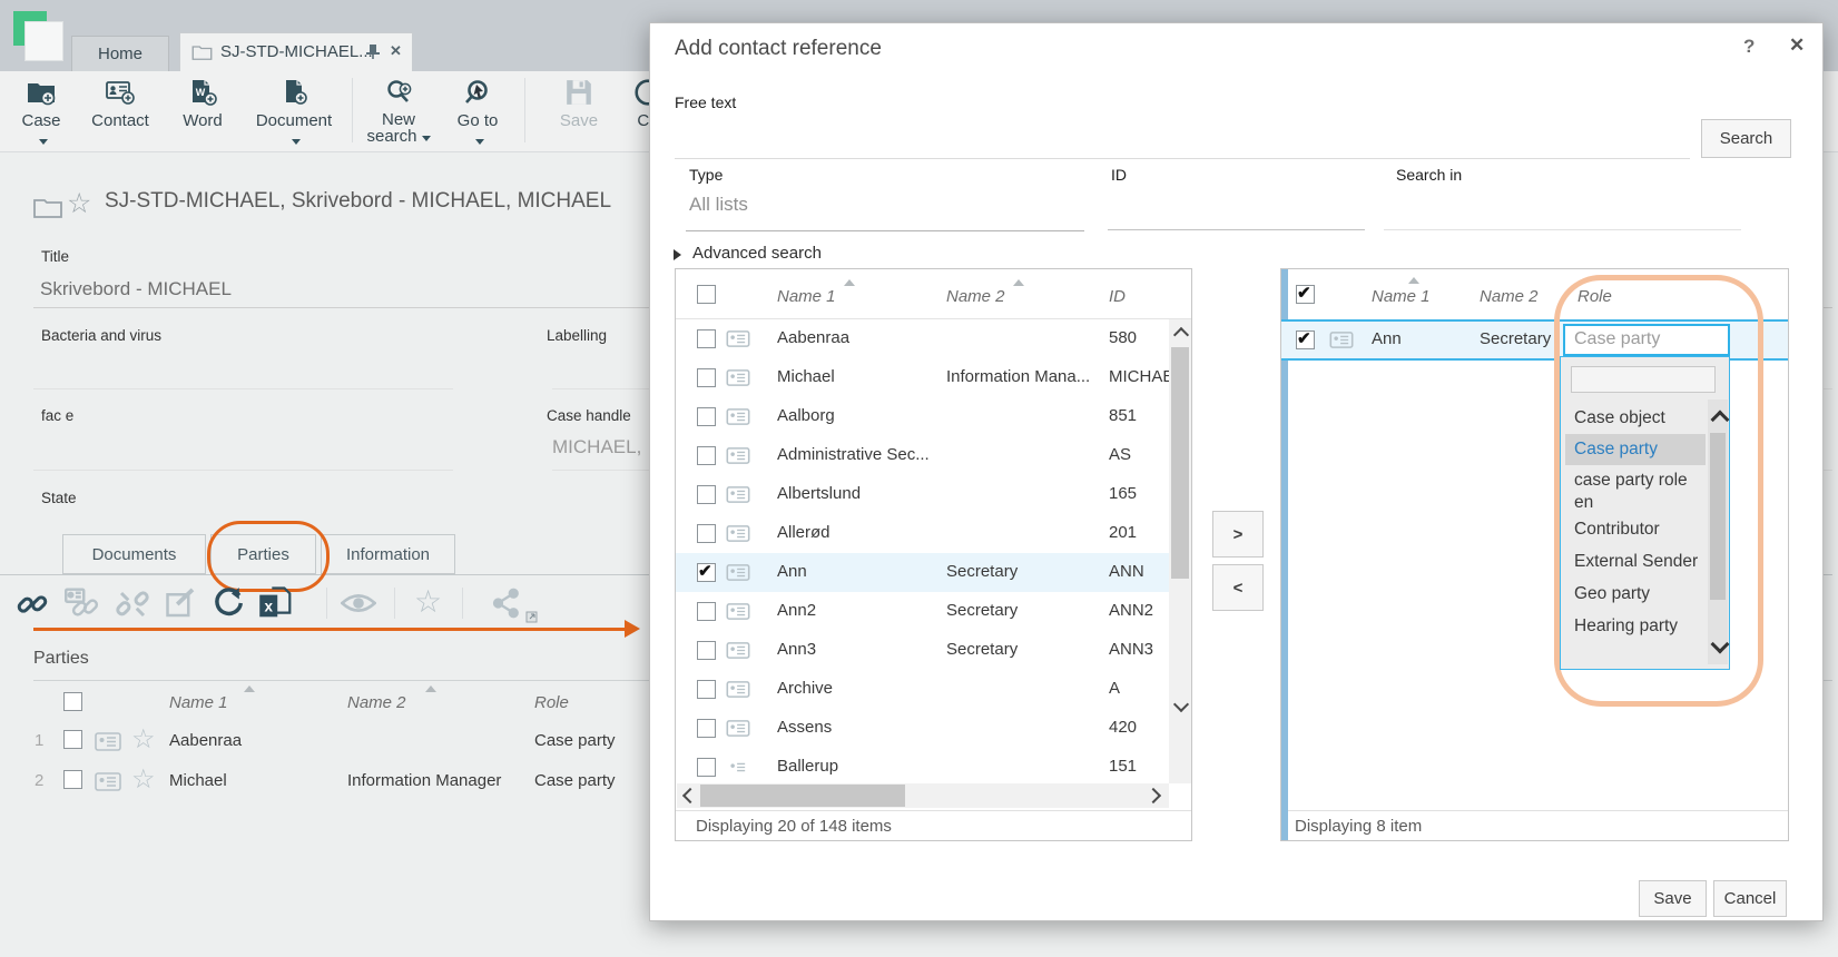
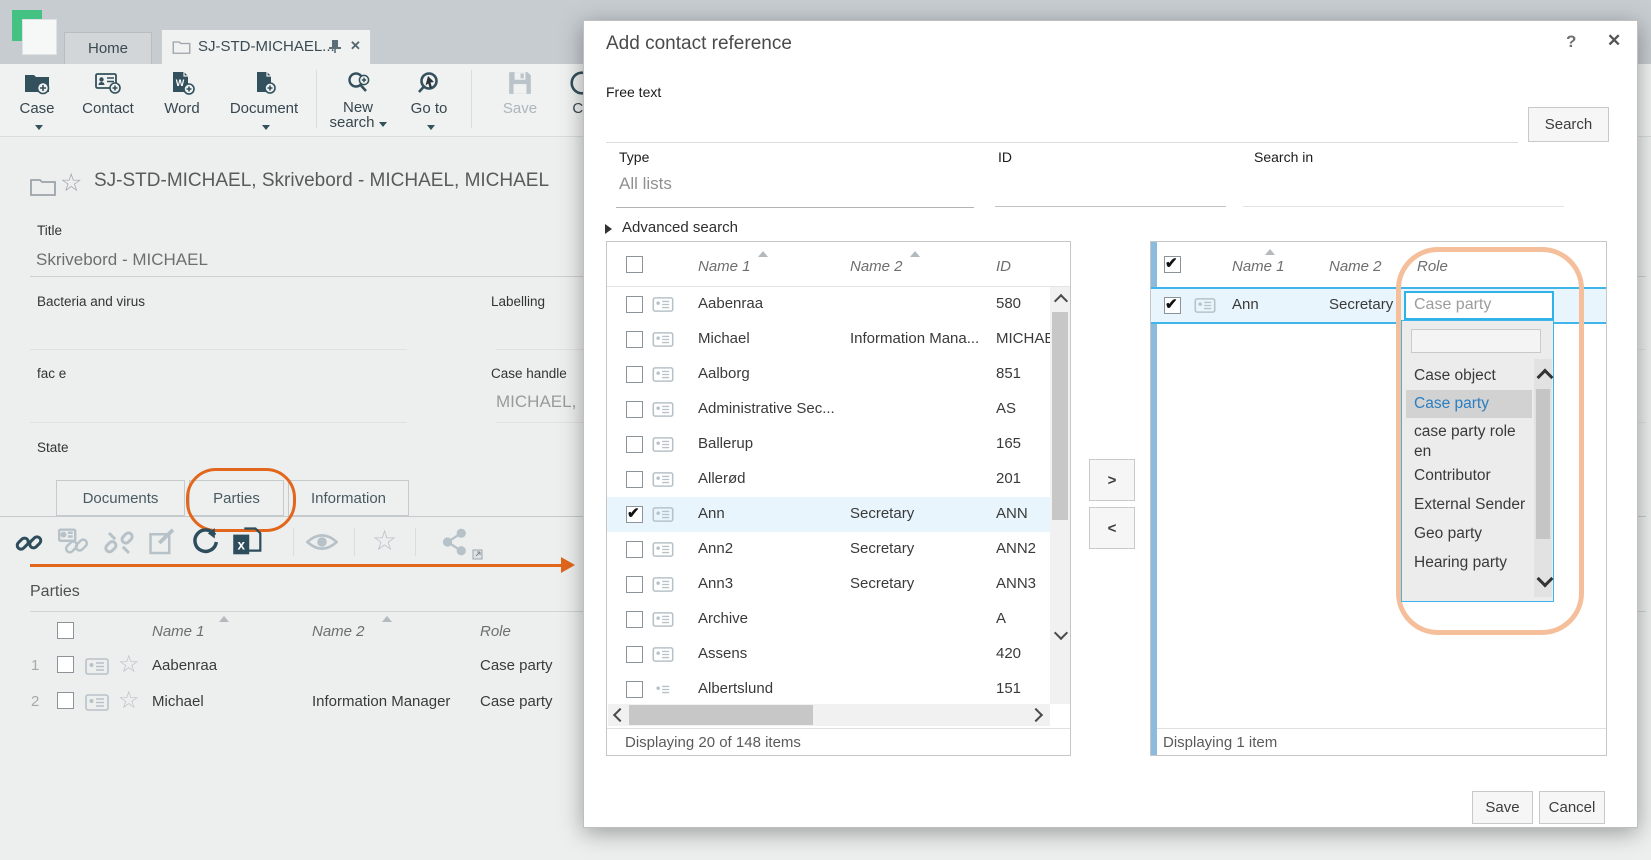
  Home
  SJ-STD-MICHAEL..
  ✕
  Case
  Contact
  W
  Word
  Document
  New
  search
  Go to
  Save
  ☆
  SJ-STD-MICHAEL, Skrivebord - MICHAEL, MICHAEL
  Title
  Skrivebord - MICHAEL
  Bacteria and virus
  Labelling
  fac e
  Case handle
  MICHAEL,
  State
  Documents
  Parties
  Information
  x
  ☆
  Parties
  Name 1
  Name 2
  Role
  1
  ☆
  Aabenraa
  Case party
  2
  ☆
  Michael
  Information Manager
  Case party
  Add contact reference
  ?
  ✕
  Free text
  Search
  Type
  All lists
  ID
  Search in
  Advanced search
  Name 1
  Name 2
  ID
  Aabenraa
  580
  Michael
  Information Mana...
  MICHA
  Aalborg
  851
  Administrative Sec...
  AS
- Albertslund
+ Ballerup
  165
  Allerød
  201
  Ann
  Secretary
  ANN
  Ann2
  Secretary
  ANN2
  Ann3
  Secretary
  ANN3
  Archive
  A
  Assens
  420
- Ballerup
+ Albertslund
  151
  Displaying 20 of 148 items
  >
  <
  Name 1
  Name 2
  Role
  Ann
  Secretary
- Displaying 8 item
+ Displaying 1 item
  Case party
  Case object
  Case party
  case party role en
  Contributor
  External Sender
  Geo party
  Hearing party
  Save
  Cancel
